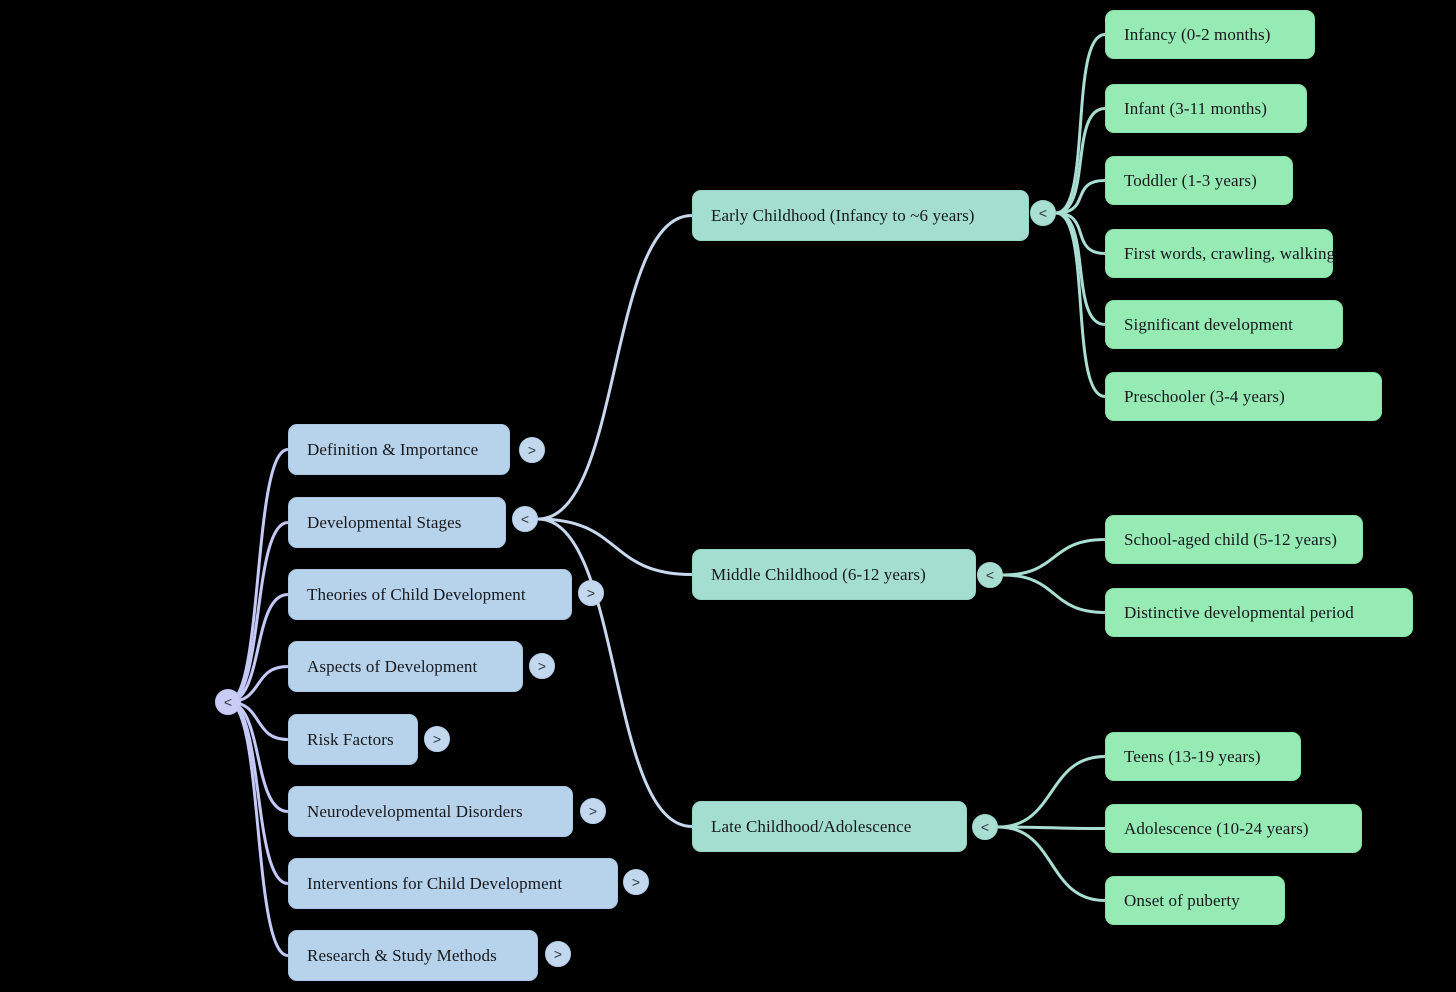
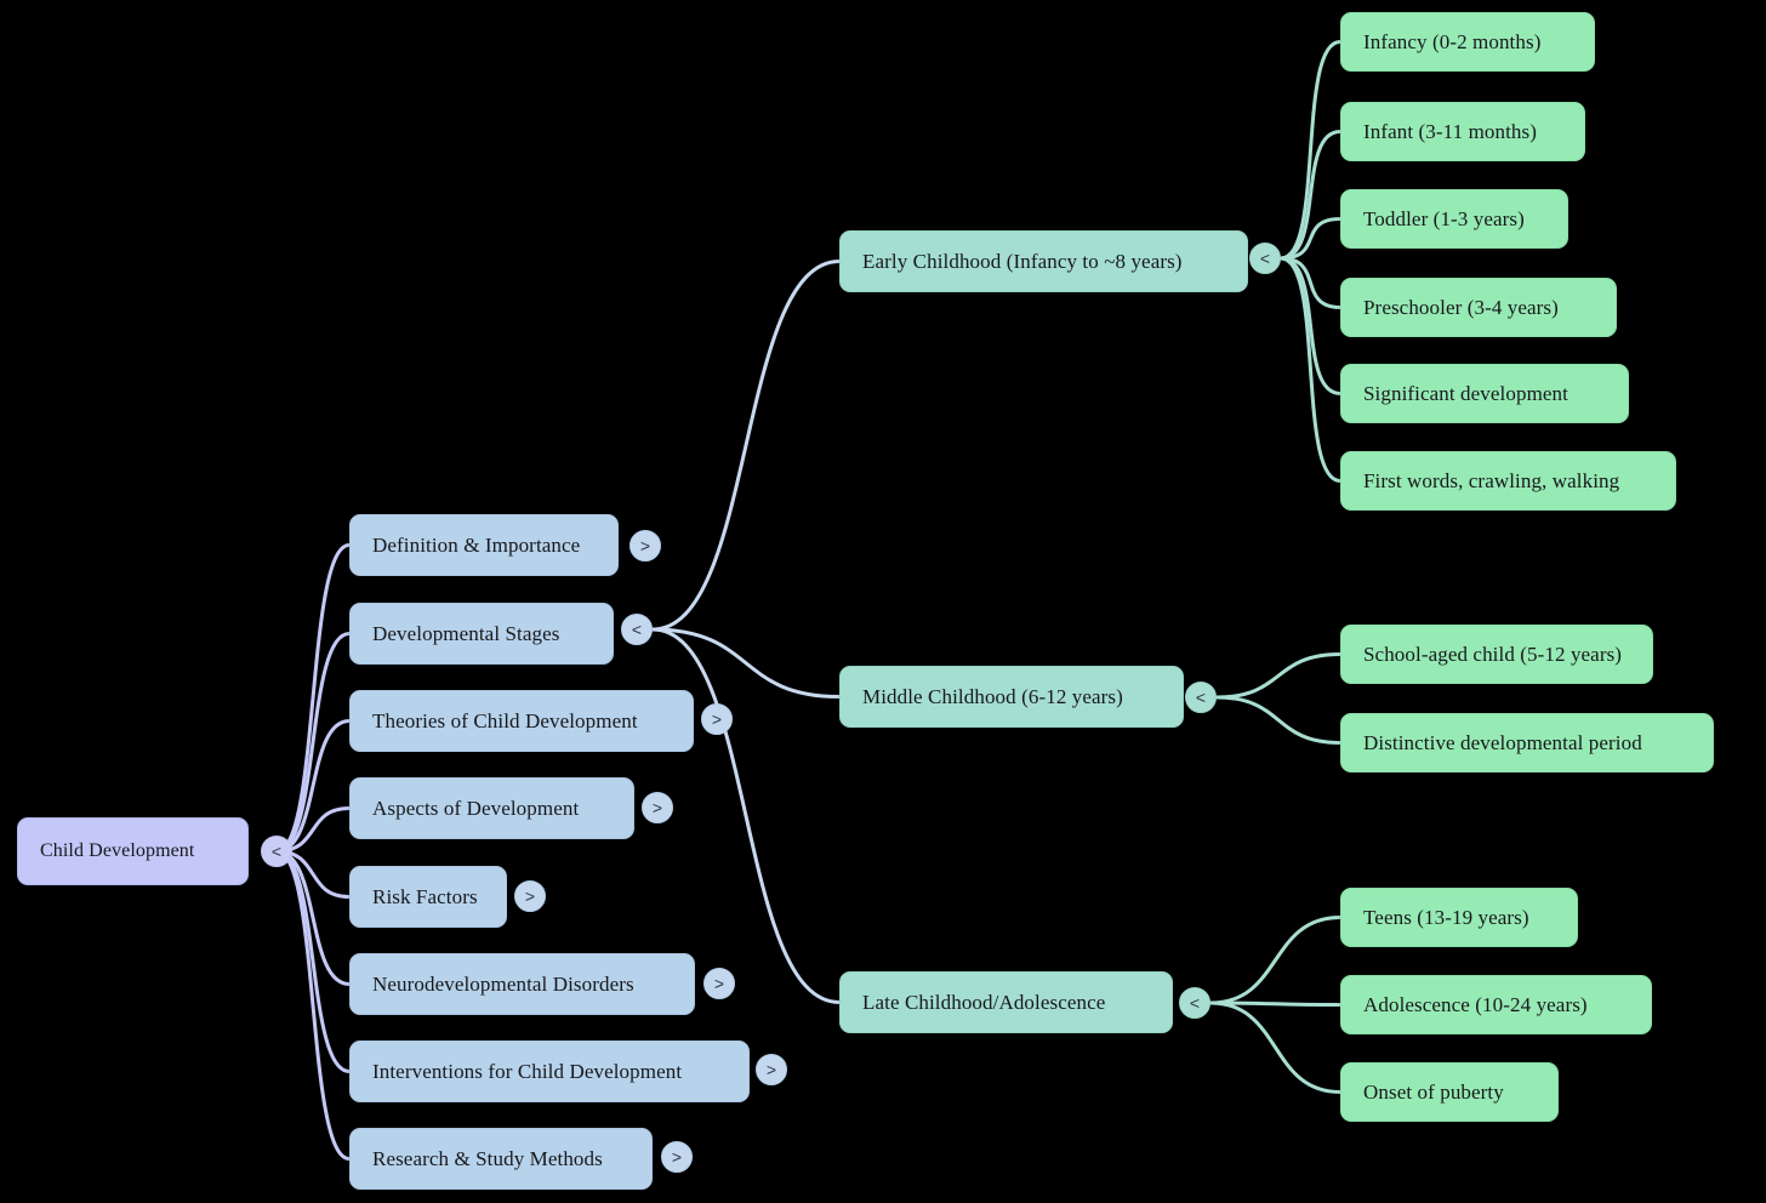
+ Child Development
  <
  Definition & Importance
  >
  Developmental Stages
  <
  Theories of Child Development
  >
  Aspects of Development
  >
  Risk Factors
  >
  Neurodevelopmental Disorders
  >
  Interventions for Child Development
  >
  Research & Study Methods
  >
- Early Childhood (Infancy to ~6 years)
+ Early Childhood (Infancy to ~8 years)
  <
  Middle Childhood (6-12 years)
  <
  Late Childhood/Adolescence
  <
  Infancy (0-2 months)
  Infant (3-11 months)
  Toddler (1-3 years)
- First words, crawling, walking
+ Preschooler (3-4 years)
  Significant development
- Preschooler (3-4 years)
+ First words, crawling, walking
  School-aged child (5-12 years)
  Distinctive developmental period
  Teens (13-19 years)
  Adolescence (10-24 years)
  Onset of puberty
